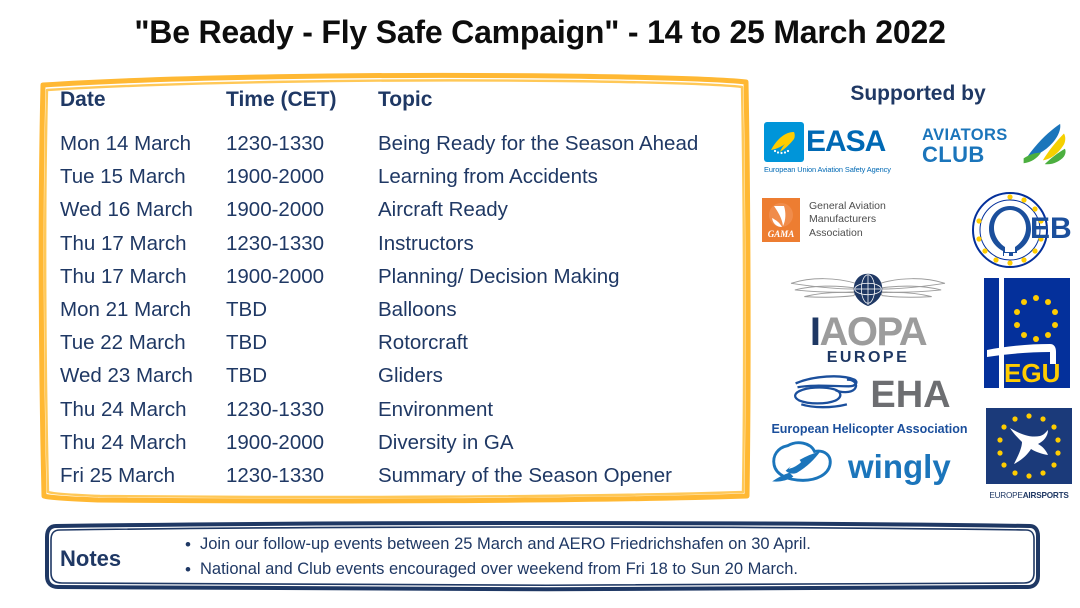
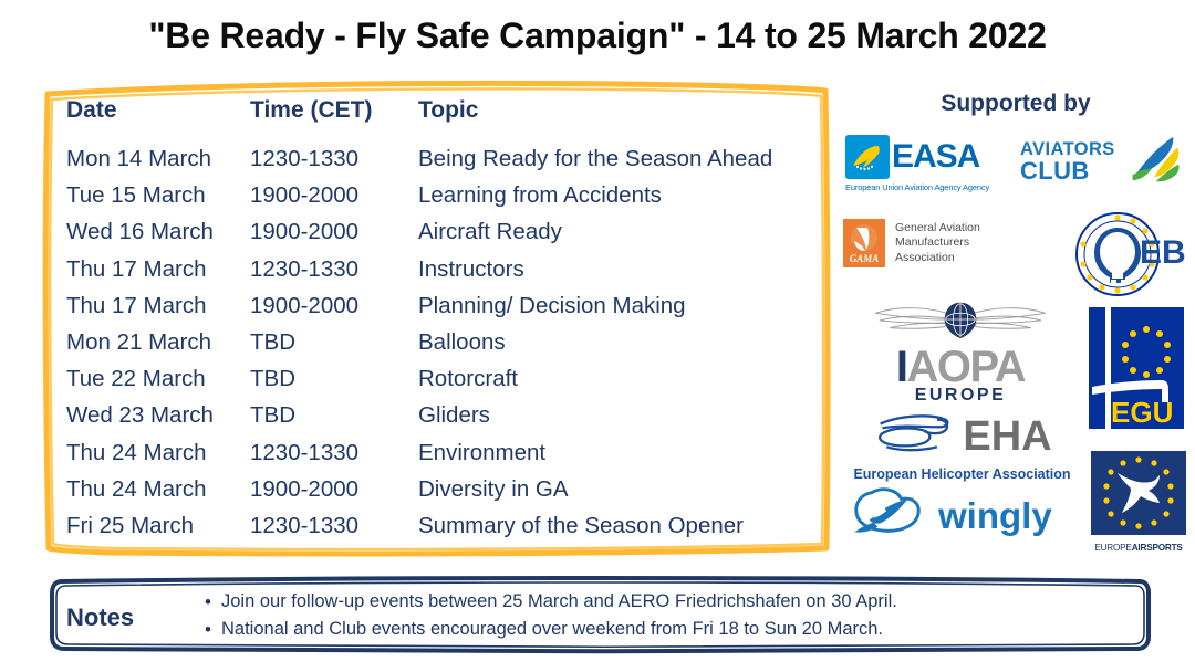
  "Be Ready - Fly Safe Campaign" - 14 to 25 March 2022
  Date
  Time (CET)
  Topic
  Mon 14 March
  1230-1330
  Being Ready for the Season Ahead
  Tue 15 March
  1900-2000
  Learning from Accidents
  Wed 16 March
  1900-2000
  Aircraft Ready
  Thu 17 March
  1230-1330
  Instructors
  Thu 17 March
  1900-2000
  Planning/ Decision Making
  Mon 21 March
  TBD
  Balloons
  Tue 22 March
  TBD
  Rotorcraft
  Wed 23 March
  TBD
  Gliders
  Thu 24 March
  1230-1330
  Environment
  Thu 24 March
  1900-2000
  Diversity in GA
  Fri 25 March
  1230-1330
  Summary of the Season Opener
  Supported by
  EASA
- European Union Aviation Safety Agency
+ European Union Aviation Agency Agency
  AVIATORS
  CLUB
  GAMA
  General Aviation
  Manufacturers Association
  IAOPA
  EUROPE
  EHA
  European Helicopter Association
  wingly
  EGU
  EUROPEAIRSPORTS
  Notes
  Join our follow-up events between 25 March and AERO Friedrichshafen on 30 April.
  National and Club events encouraged over weekend from Fri 18 to Sun 20 March.
